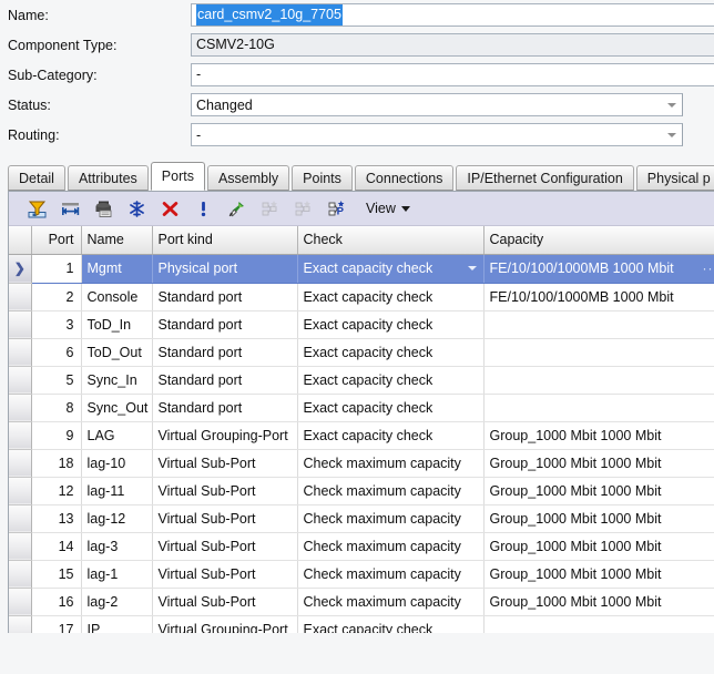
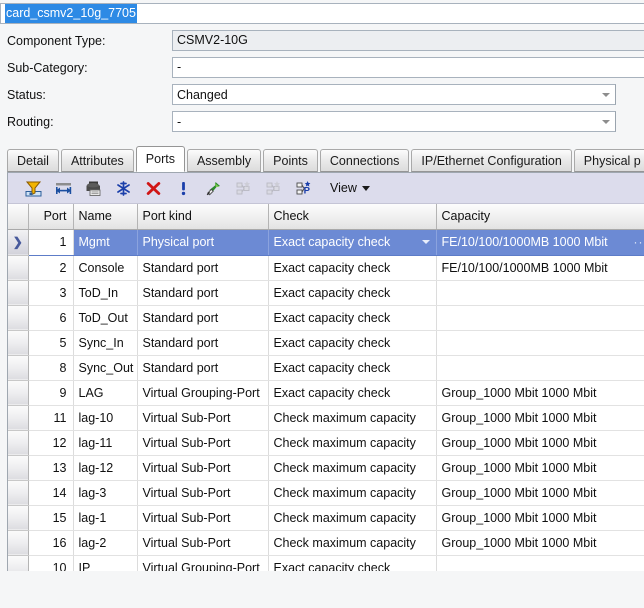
- Name:
  card_csmv2_10g_7705
  Component Type:
  CSMV2-10G
  Sub-Category:
  -
  Status:
  Changed
  Routing:
  -
  Detail
  Attributes
  Ports
  Assembly
  Points
  Connections
  IP/Ethernet Configuration
  Physical p
  P
  View
  	Port	Name	Port kind	Check	Capacity
  ❯	1	Mgmt	Physical port	Exact capacity check	FE/10/100/1000MB 1000 Mbit ··
  	2	Console	Standard port	Exact capacity check	FE/10/100/1000MB 1000 Mbit
  	3	ToD_In	Standard port	Exact capacity check
  	6	ToD_Out	Standard port	Exact capacity check
  	5	Sync_In	Standard port	Exact capacity check
  	8	Sync_Out	Standard port	Exact capacity check
  	9	LAG	Virtual Grouping-Port	Exact capacity check	Group_1000 Mbit 1000 Mbit
- 	18	lag-10	Virtual Sub-Port	Check maximum capacity	Group_1000 Mbit 1000 Mbit
+ 	11	lag-10	Virtual Sub-Port	Check maximum capacity	Group_1000 Mbit 1000 Mbit
  	12	lag-11	Virtual Sub-Port	Check maximum capacity	Group_1000 Mbit 1000 Mbit
  	13	lag-12	Virtual Sub-Port	Check maximum capacity	Group_1000 Mbit 1000 Mbit
  	14	lag-3	Virtual Sub-Port	Check maximum capacity	Group_1000 Mbit 1000 Mbit
  	15	lag-1	Virtual Sub-Port	Check maximum capacity	Group_1000 Mbit 1000 Mbit
  	16	lag-2	Virtual Sub-Port	Check maximum capacity	Group_1000 Mbit 1000 Mbit
- 	17	IP	Virtual Grouping-Port	Exact capacity check
+ 	10	IP	Virtual Grouping-Port	Exact capacity check
